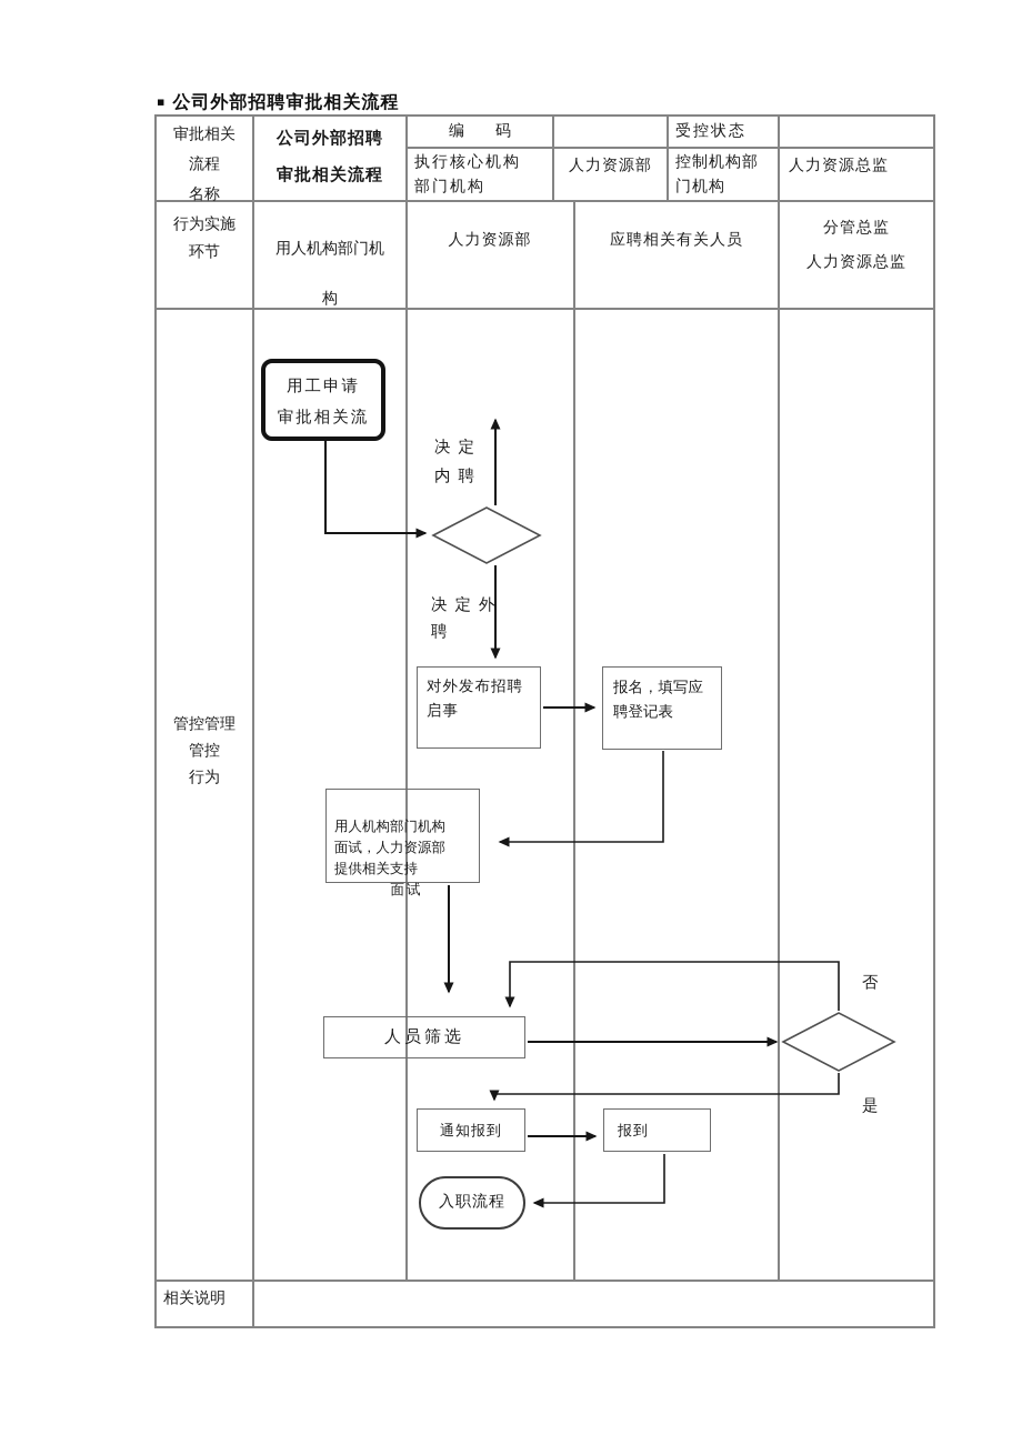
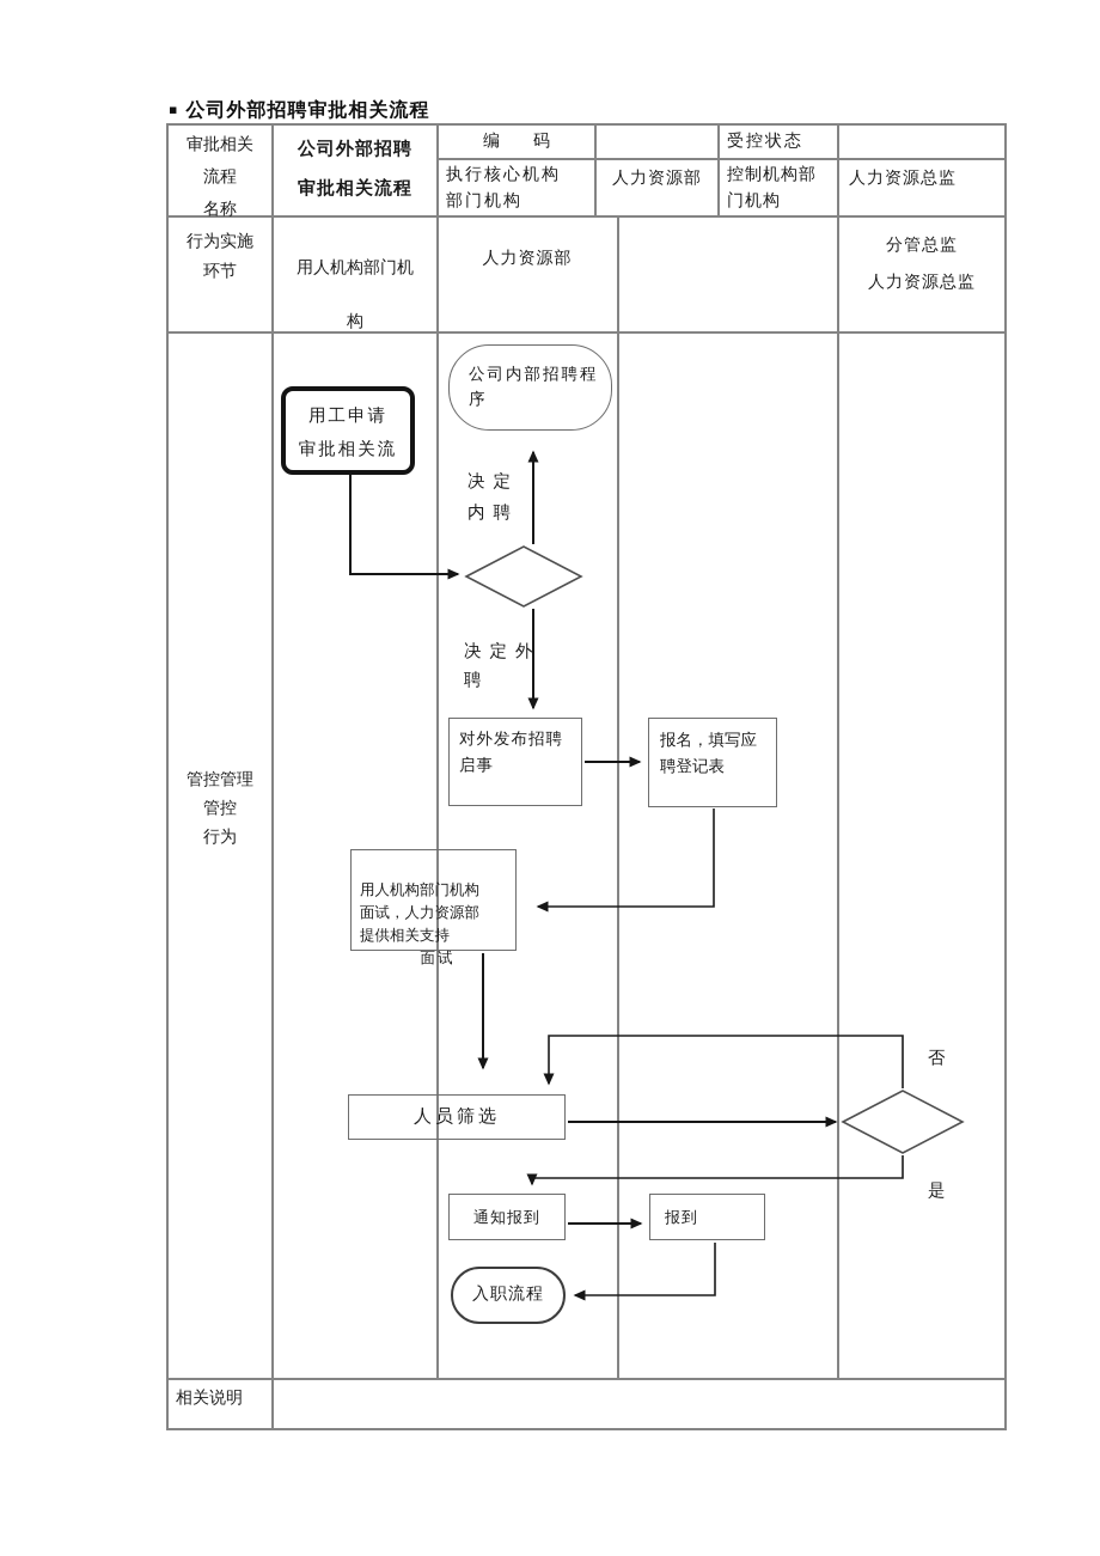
  ▪ 公司外部招聘审批相关流程
  审批相关
  流程
  名称
  公司外部招聘
  审批相关流程
  编 码
  受控状态
  执行核心机构
  部门机构
  人力资源部
  控制机构部
  门机构
  人力资源总监
  行为实施
  环节
  用人机构部门机
  构
  人力资源部
- 应聘相关有关人员
  分管总监
  人力资源总监
  管控管理
  管控
  行为
  相关说明
+ 公司内部招聘程
+ 序
  用工申请
  审批相关流
  决定
  内聘
  决定外
  聘
  对外发布招聘
  启事
  报名，填写应
  聘登记表
  用人机构部门机构
  面试，人力资源部
  提供相关支持
  面试
  人员筛选
  通知报到
  报到
  入职流程
  否
  是
